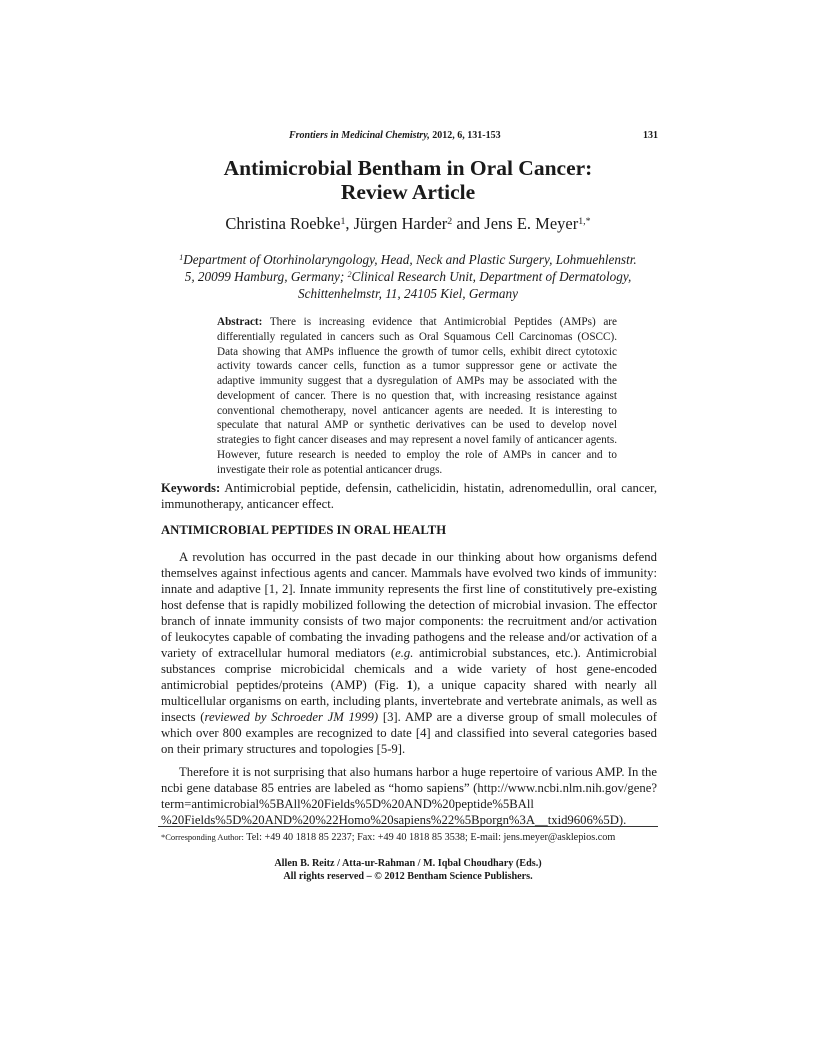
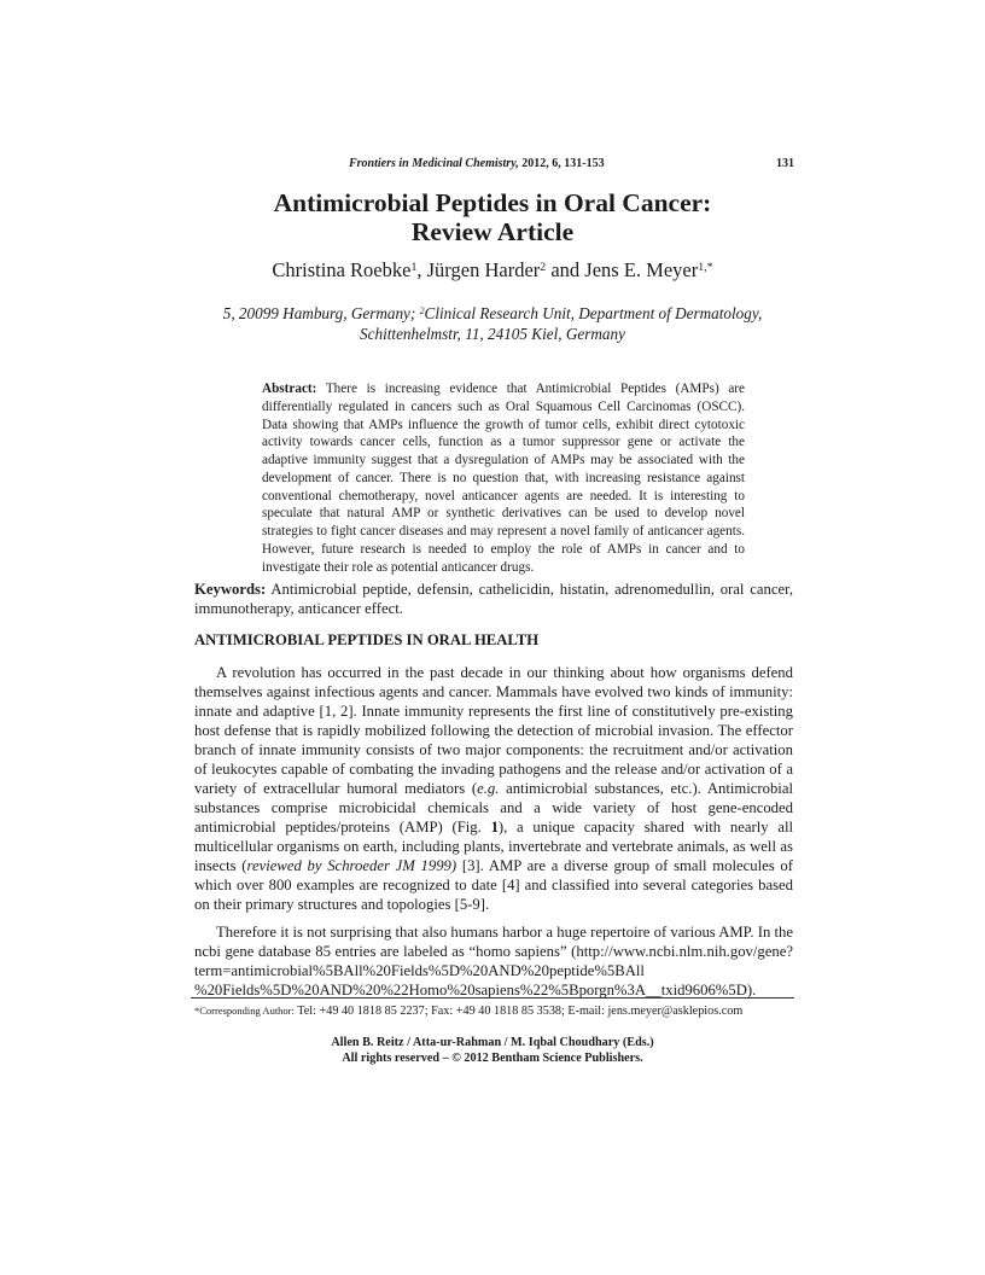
  Frontiers in Medicinal Chemistry, 2012, 6, 131-153
  131
- Antimicrobial Bentham in Oral Cancer:
+ Antimicrobial Peptides in Oral Cancer:
  Review Article
  Christina Roebke1, Jürgen Harder2 and Jens E. Meyer1,*
- 1Department of Otorhinolaryngology, Head, Neck and Plastic Surgery, Lohmuehlenstr.
  5, 20099 Hamburg, Germany; 2Clinical Research Unit, Department of Dermatology,
  Schittenhelmstr, 11, 24105 Kiel, Germany
  Abstract: There is increasing evidence that Antimicrobial Peptides (AMPs) are differentially regulated in cancers such as Oral Squamous Cell Carcinomas (OSCC). Data showing that AMPs influence the growth of tumor cells, exhibit direct cytotoxic activity towards cancer cells, function as a tumor suppressor gene or activate the adaptive immunity suggest that a dysregulation of AMPs may be associated with the development of cancer. There is no question that, with increasing resistance against conventional chemotherapy, novel anticancer agents are needed. It is interesting to speculate that natural AMP or synthetic derivatives can be used to develop novel strategies to fight cancer diseases and may represent a novel family of anticancer agents. However, future research is needed to employ the role of AMPs in cancer and to investigate their role as potential anticancer drugs.
  Keywords: Antimicrobial peptide, defensin, cathelicidin, histatin, adrenomedullin, oral cancer, immunotherapy, anticancer effect.
  ANTIMICROBIAL PEPTIDES IN ORAL HEALTH
  A revolution has occurred in the past decade in our thinking about how organisms de­fend themselves against infectious agents and cancer. Mammals have evolved two kinds of immunity: innate and adaptive [1, 2]. Innate immunity represents the first line of constitu­tively pre-existing host defense that is rapidly mobilized following the detection of micro­bial invasion. The effector branch of innate immunity consists of two major components: the recruitment and/or activation of leukocytes capable of combating the invading pathogens and the release and/or activation of a variety of extracellular humoral mediators (e.g. antim­icrobial substances, etc.). Antimicrobial substances comprise microbicidal chemicals and a wide variety of host gene-encoded antimicrobial peptides/proteins (AMP) (Fig. 1), a unique capacity shared with nearly all multicellular organisms on earth, including plants, inverte­brate and vertebrate animals, as well as insects (reviewed by Schroeder JM 1999) [3]. AMP are a diverse group of small molecules of which over 800 examples are recognized to date [4] and classified into several categories based on their primary structures and topologies [5-9].
  Therefore it is not surprising that also humans harbor a huge repertoire of various AMP. In the ncbi gene database 85 entries are labeled as “homo sapiens” (http://www.ncbi.​nlm.nih.gov/gene?term=antimicrobial%5BAll%20Fields%5D%20AND%20peptide%5BAll​%20Fields%5D%20AND%20%22Homo%20sapiens%22%5Bporgn%3A__txid9606%5D).
  *Corresponding Author: Tel: +49 40 1818 85 2237; Fax: +49 40 1818 85 3538; E-mail: jens.meyer@asklepios.com
  Allen B. Reitz / Atta-ur-Rahman / M. Iqbal Choudhary (Eds.)
  All rights reserved – © 2012 Bentham Science Publishers.
